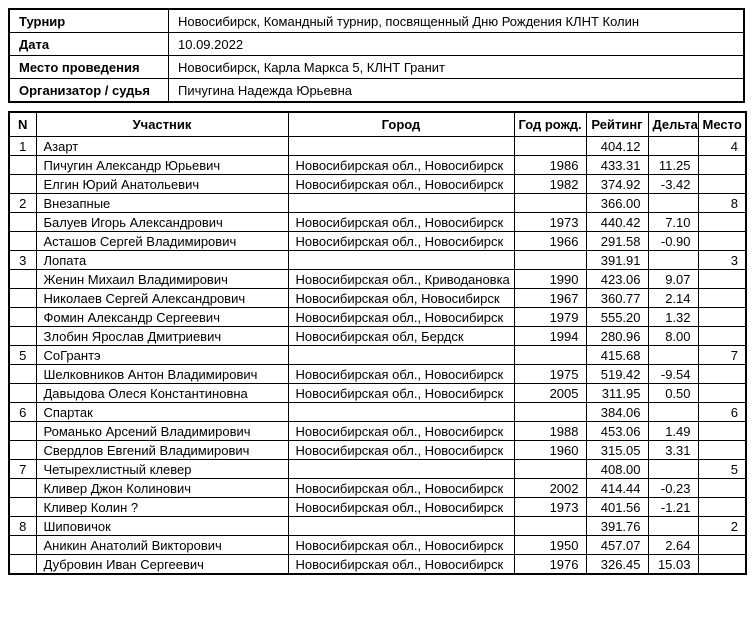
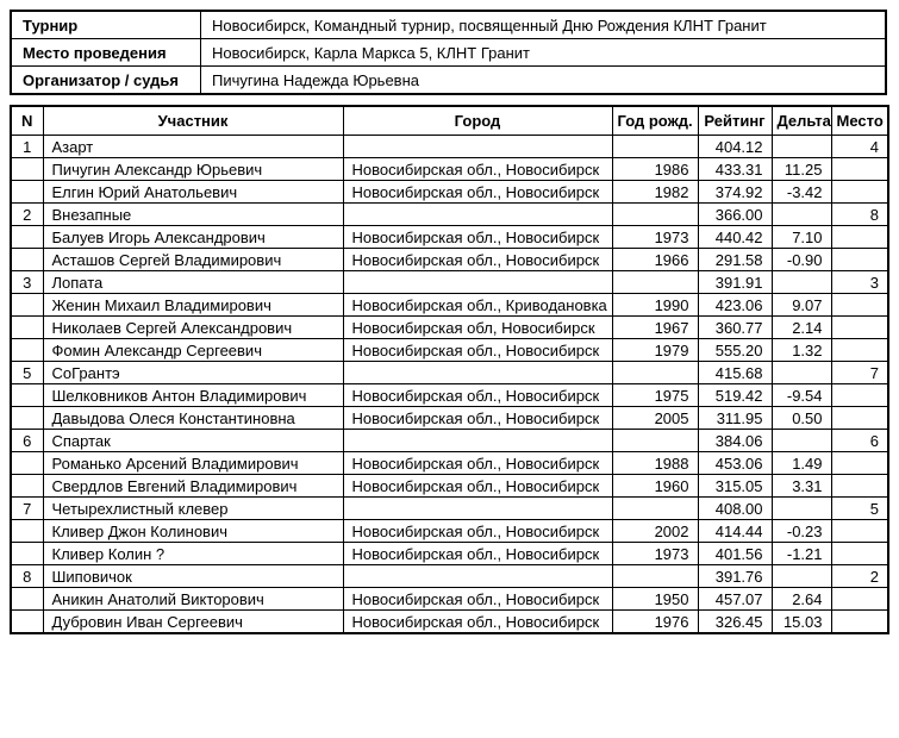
- Турнир	Новосибирск, Командный турнир, посвященный Дню Рождения КЛНТ Колин
+ Турнир	Новосибирск, Командный турнир, посвященный Дню Рождения КЛНТ Гранит
- Дата	10.09.2022
  Место проведения	Новосибирск, Карла Маркса 5, КЛНТ Гранит
  Организатор / судья	Пичугина Надежда Юрьевна
  N	Участник	Город	Год рожд.	Рейтинг	Дельта	Место
  1	Азарт			404.12		4
  	Пичугин Александр Юрьевич	Новосибирская обл., Новосибирск	1986	433.31	11.25
  	Елгин Юрий Анатольевич	Новосибирская обл., Новосибирск	1982	374.92	-3.42
  2	Внезапные			366.00		8
  	Балуев Игорь Александрович	Новосибирская обл., Новосибирск	1973	440.42	7.10
  	Асташов Сергей Владимирович	Новосибирская обл., Новосибирск	1966	291.58	-0.90
  3	Лопата			391.91		3
  	Женин Михаил Владимирович	Новосибирская обл., Криводановка	1990	423.06	9.07
  	Николаев Сергей Александрович	Новосибирская обл, Новосибирск	1967	360.77	2.14
  	Фомин Александр Сергеевич	Новосибирская обл., Новосибирск	1979	555.20	1.32
- 	Злобин Ярослав Дмитриевич	Новосибирская обл, Бердск	1994	280.96	8.00
  5	СоГрантэ			415.68		7
  	Шелковников Антон Владимирович	Новосибирская обл., Новосибирск	1975	519.42	-9.54
  	Давыдова Олеся Константиновна	Новосибирская обл., Новосибирск	2005	311.95	0.50
  6	Спартак			384.06		6
  	Романько Арсений Владимирович	Новосибирская обл., Новосибирск	1988	453.06	1.49
  	Свердлов Евгений Владимирович	Новосибирская обл., Новосибирск	1960	315.05	3.31
  7	Четырехлистный клевер			408.00		5
  	Кливер Джон Колинович	Новосибирская обл., Новосибирск	2002	414.44	-0.23
  	Кливер Колин ?	Новосибирская обл., Новосибирск	1973	401.56	-1.21
  8	Шиповичок			391.76		2
  	Аникин Анатолий Викторович	Новосибирская обл., Новосибирск	1950	457.07	2.64
  	Дубровин Иван Сергеевич	Новосибирская обл., Новосибирск	1976	326.45	15.03
